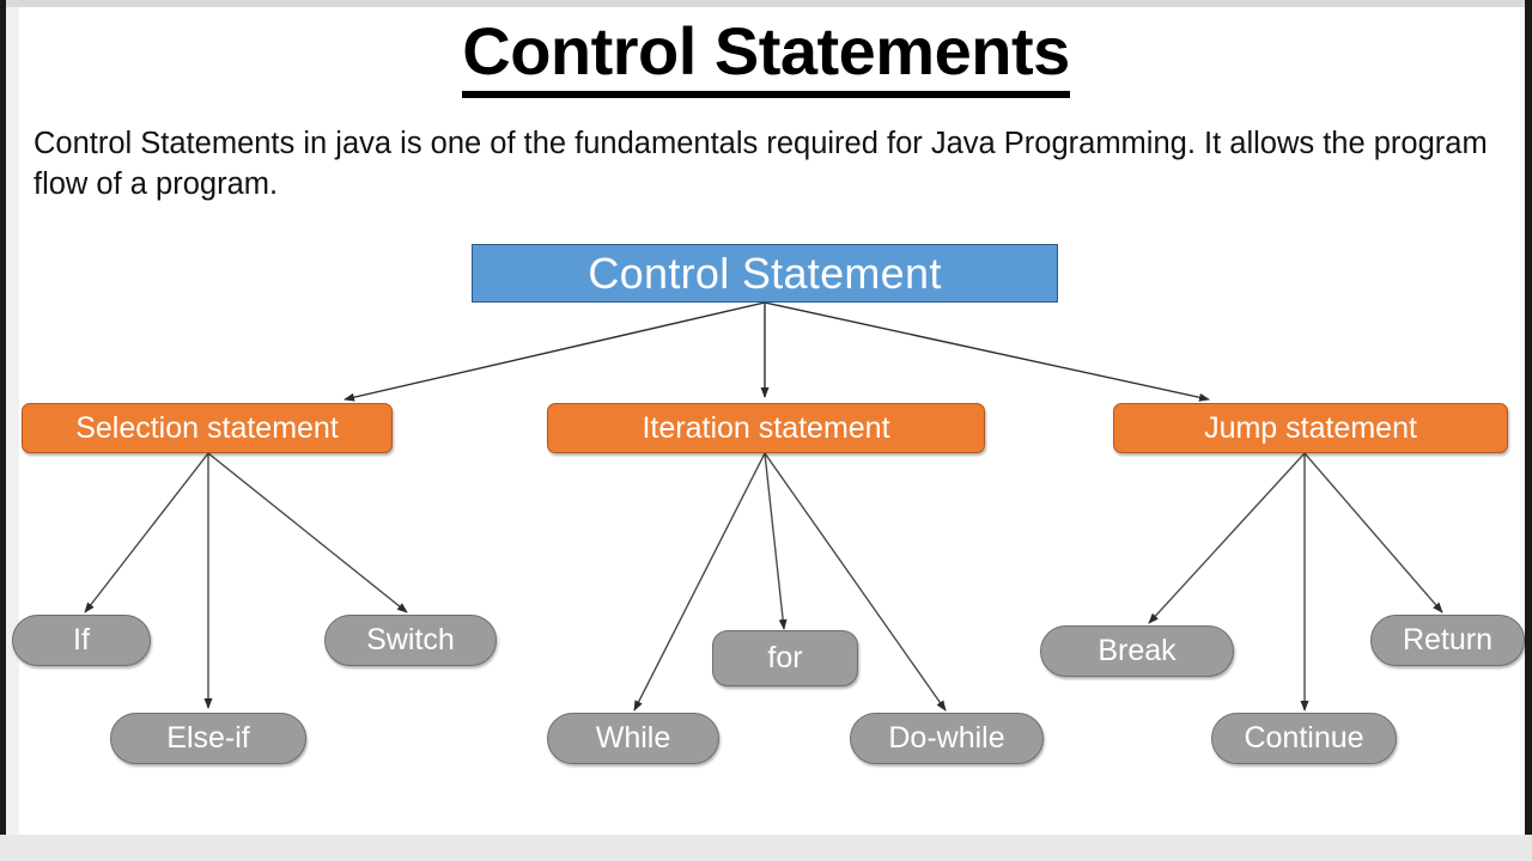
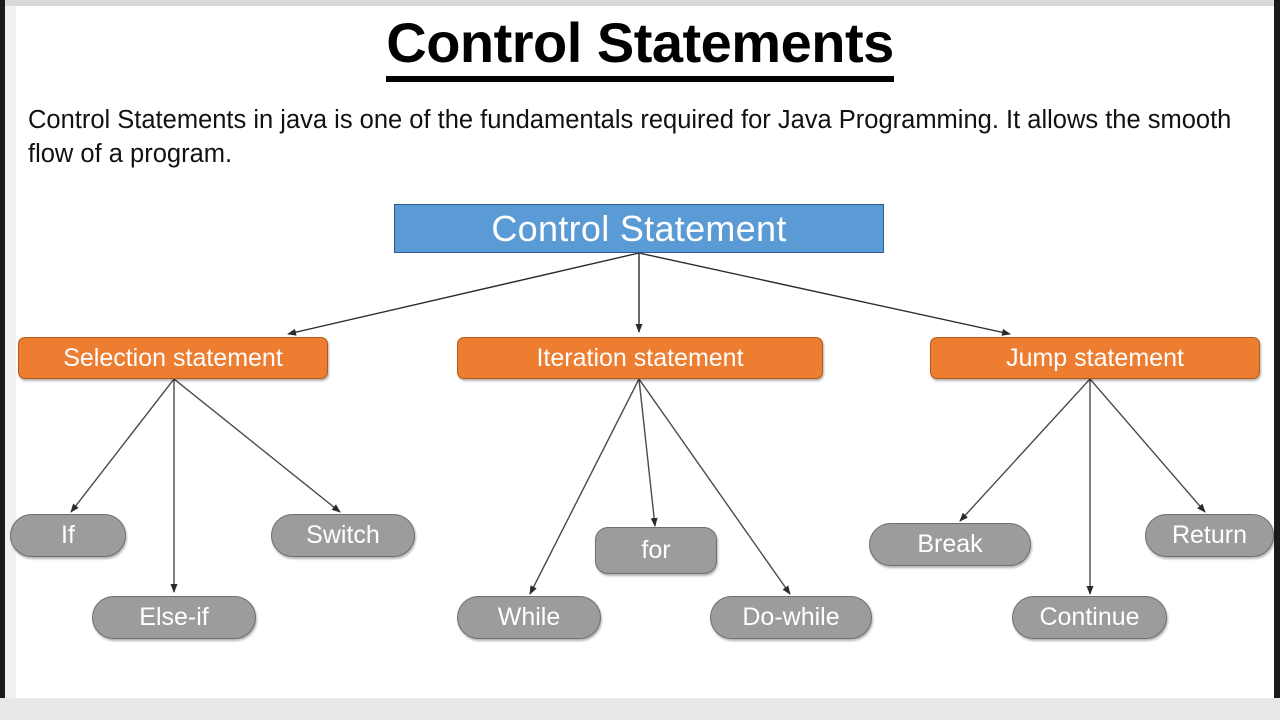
  Control Statements
- Control Statements in java is one of the fundamentals required for Java Programming. It allows the program flow of a program.
+ Control Statements in java is one of the fundamentals required for Java Programming. It allows the smooth flow of a program.
  Control Statement
  Selection statement
  Iteration statement
  Jump statement
  If
  Else-if
  Switch
  While
  for
  Do-while
  Break
  Continue
  Return
